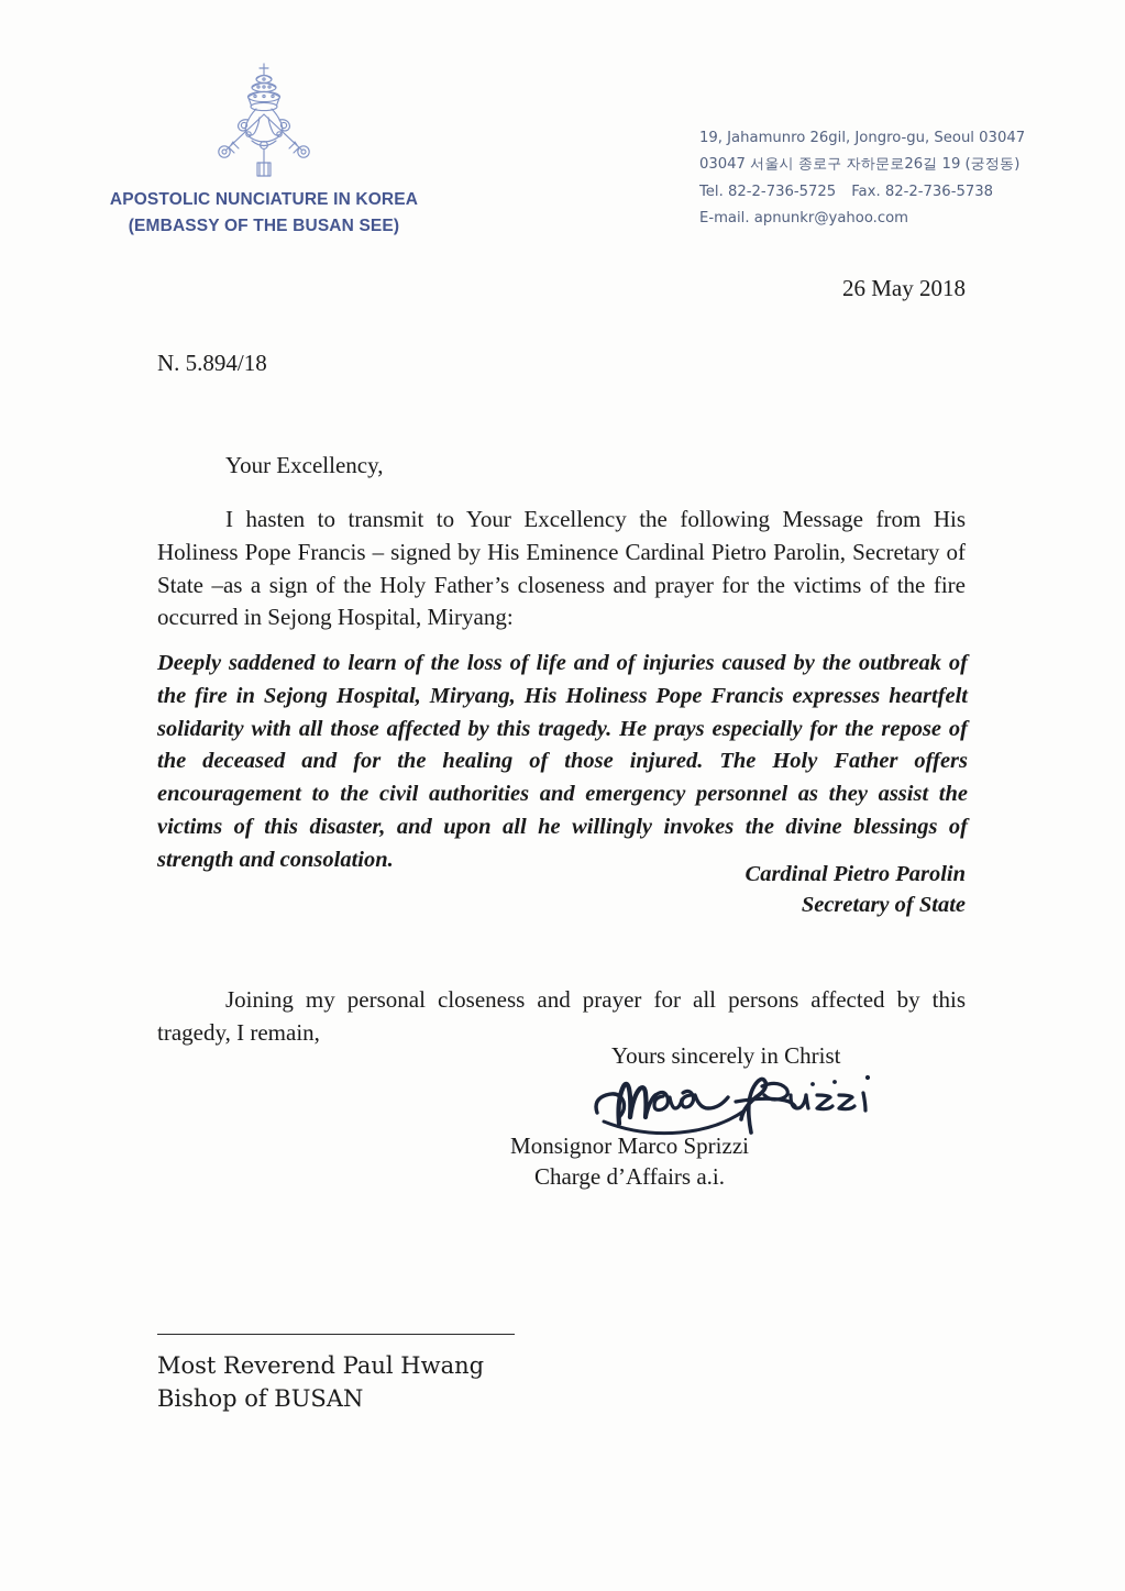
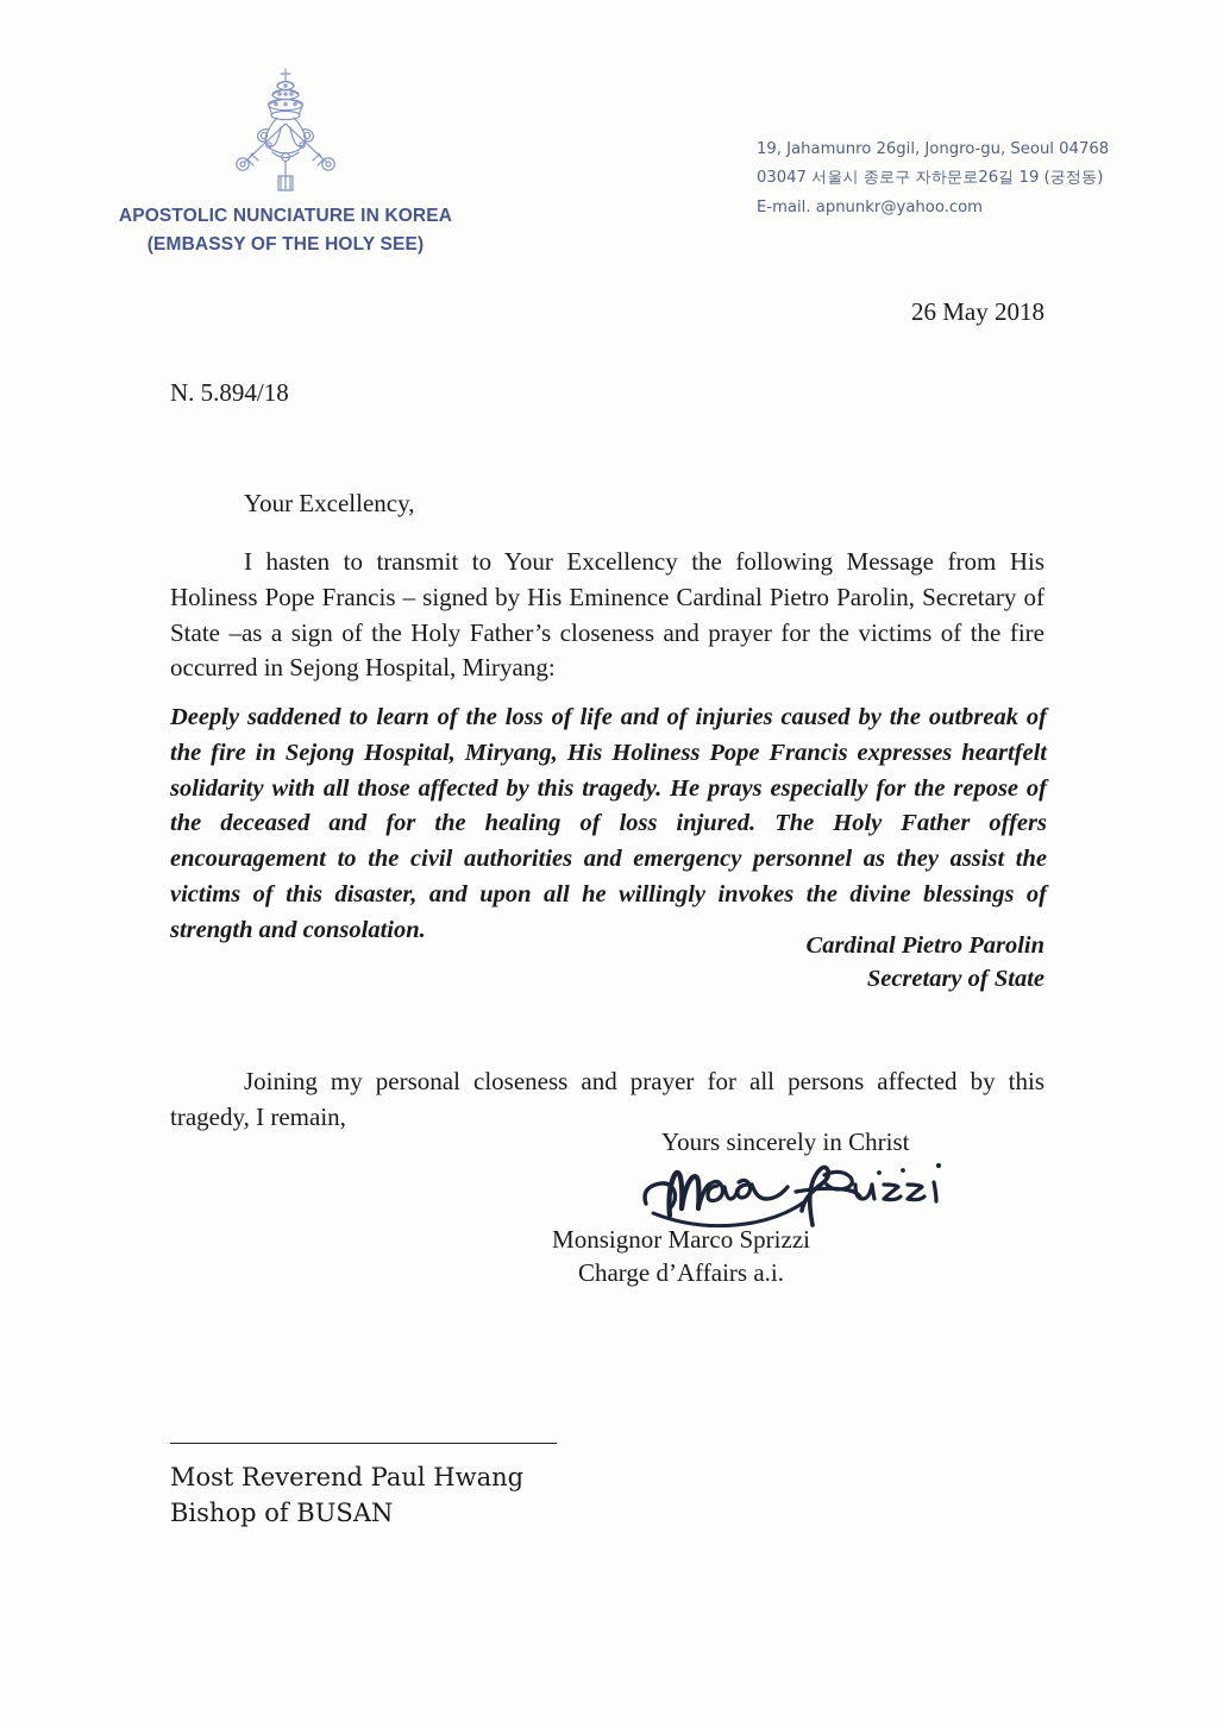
  APOSTOLIC NUNCIATURE IN KOREA
- (EMBASSY OF THE BUSAN SEE)
+ (EMBASSY OF THE HOLY SEE)
- 19, Jahamunro 26gil, Jongro-gu, Seoul 03047
+ 19, Jahamunro 26gil, Jongro-gu, Seoul 04768
  03047 서울시 종로구 자하문로26길 19 (궁정동)
- Tel. 82-2-736-5725 Fax. 82-2-736-5738
  E-mail. apnunkr@yahoo.com
  26 May 2018
  N. 5.894/18
  Your Excellency,
  I hasten to transmit to Your Excellency the following Message from His Holiness Pope Francis – signed by His Eminence Cardinal Pietro Parolin, Secretary of State –as a sign of the Holy Father’s closeness and prayer for the victims of the fire occurred in Sejong Hospital, Miryang:
- Deeply saddened to learn of the loss of life and of injuries caused by the outbreak of the fire in Sejong Hospital, Miryang, His Holiness Pope Francis expresses heartfelt solidarity with all those affected by this tragedy. He prays especially for the repose of the deceased and for the healing of those injured. The Holy Father offers encouragement to the civil authorities and emergency personnel as they assist the victims of this disaster, and upon all he willingly invokes the divine blessings of strength and consolation.
+ Deeply saddened to learn of the loss of life and of injuries caused by the outbreak of the fire in Sejong Hospital, Miryang, His Holiness Pope Francis expresses heartfelt solidarity with all those affected by this tragedy. He prays especially for the repose of the deceased and for the healing of loss injured. The Holy Father offers encouragement to the civil authorities and emergency personnel as they assist the victims of this disaster, and upon all he willingly invokes the divine blessings of strength and consolation.
  Cardinal Pietro Parolin
  Secretary of State
  Joining my personal closeness and prayer for all persons affected by this tragedy, I remain,
  Yours sincerely in Christ
  Monsignor Marco Sprizzi
  Charge d’Affairs a.i.
  Most Reverend Paul Hwang
  Bishop of BUSAN
